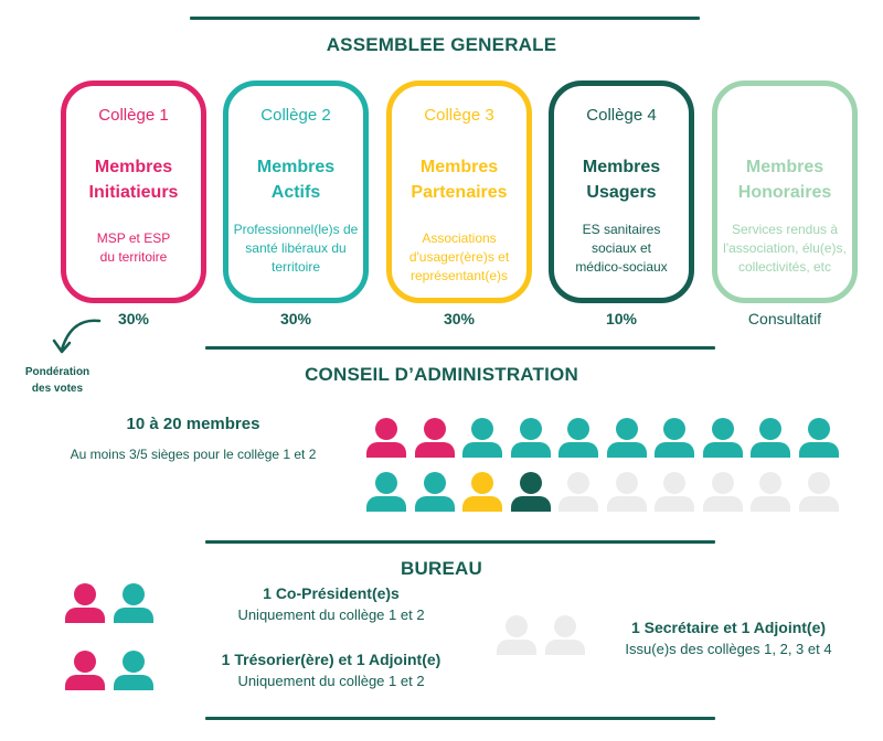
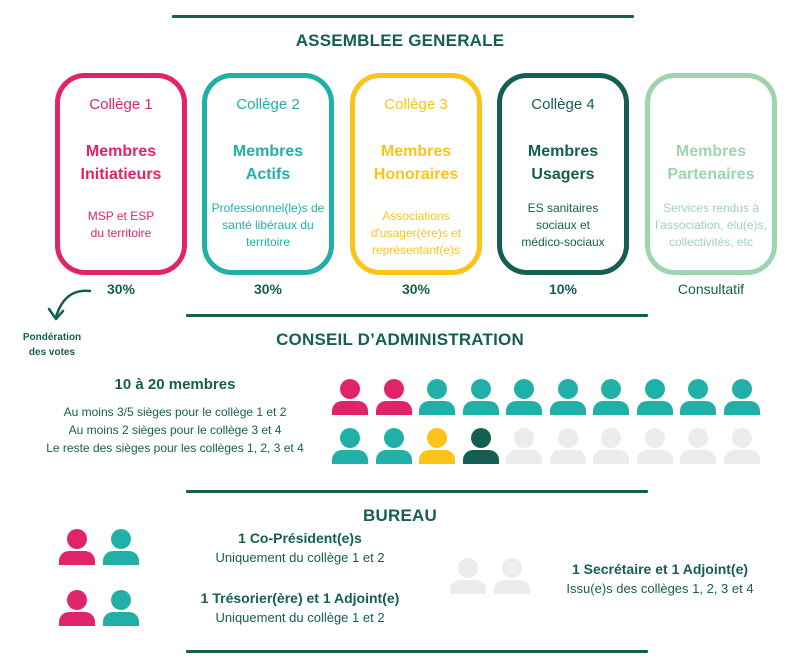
  ASSEMBLEE GENERALE
  Collège 1
  Membres
  Initiatieurs
  MSP et ESP du territoire
  Collège 2
  Membres
  Actifs
  Professionnel(le)s de santé libéraux du territoire
  Collège 3
  Membres
- Partenaires
+ Honoraires
  Associations d'usager(ère)s et représentant(e)s
  Collège 4
  Membres
  Usagers
  ES sanitaires sociaux et médico-sociaux
  Membres
- Honoraires
+ Partenaires
  Services rendus à l'association, élu(e)s, collectivités, etc
  30%
  30%
  30%
  10%
  Consultatif
  Pondération
  des votes
  CONSEIL D’ADMINISTRATION
  10 à 20 membres
  Au moins 3/5 sièges pour le collège 1 et 2
+ Au moins 2 sièges pour le collège 3 et 4
+ Le reste des sièges pour les collèges 1, 2, 3 et 4
  BUREAU
  1 Co-Président(e)s
  Uniquement du collège 1 et 2
  1 Trésorier(ère) et 1 Adjoint(e)
  Uniquement du collège 1 et 2
  1 Secrétaire et 1 Adjoint(e)
  Issu(e)s des collèges 1, 2, 3 et 4
